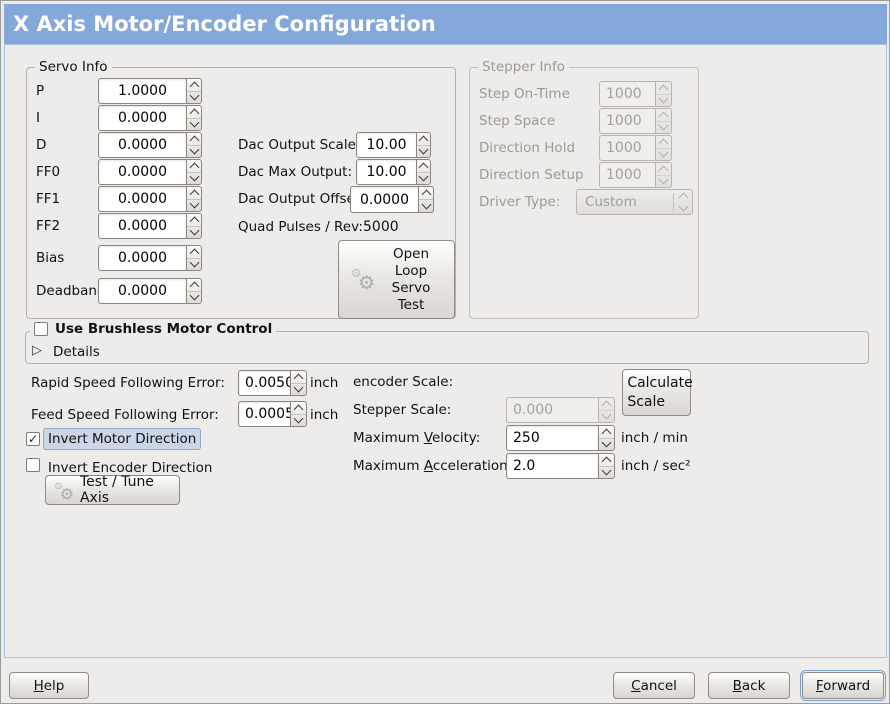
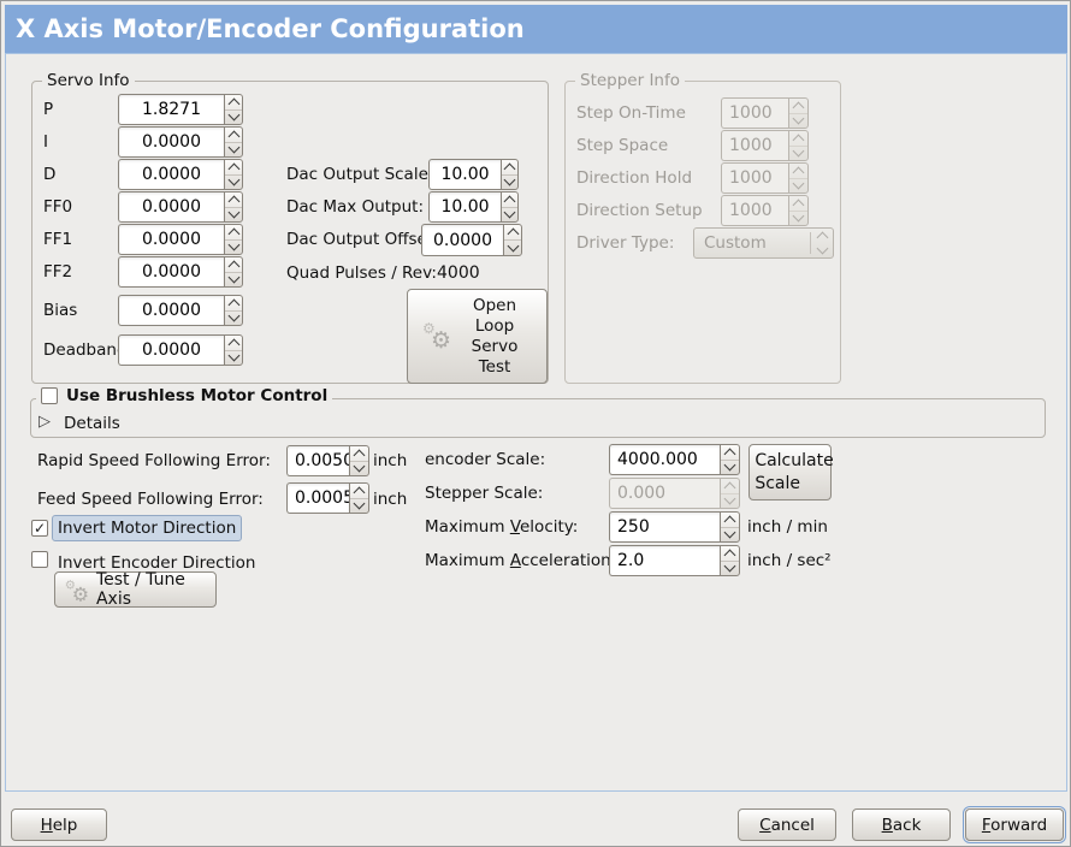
  X Axis Motor/Encoder Configuration
  Servo Info
  P
  I
  D
  FF0
  FF1
  FF2
  Bias
  Deadban
- 1.0000
+ 1.8271
  0.0000
  0.0000
  0.0000
  0.0000
  0.0000
  0.0000
  0.0000
  Dac Output Scale
  Dac Max Output:
  Dac Output Offs
  Quad Pulses / Rev:
- 5000
+ 4000
  10.00
  10.00
  0.0000
  ⚙
  ⚙
  Open
  Loop
  Servo
  Test
  Stepper Info
  Step On-Time
  Step Space
  Direction Hold
  Direction Setup
  Driver Type:
  1000
  1000
  1000
  1000
  Custom
  Use Brushless Motor Control
  ▷
  Details
  Rapid Speed Following Error:
  0.005
  inch
  Feed Speed Following Error:
  0.000
  inch
  ✓
  Invert Motor Direction
  Invert Encoder Direction
  ⚙
  ⚙
  Test / Tune Axis
  encoder Scale:
+ 4000.000
  Calculate Scale
  Stepper Scale:
  0.000
  Maximum Velocity:
  250
  inch / min
  Maximum Acceleration
  2.0
  inch / sec²
  Help
  Cancel
  Back
  Forward
